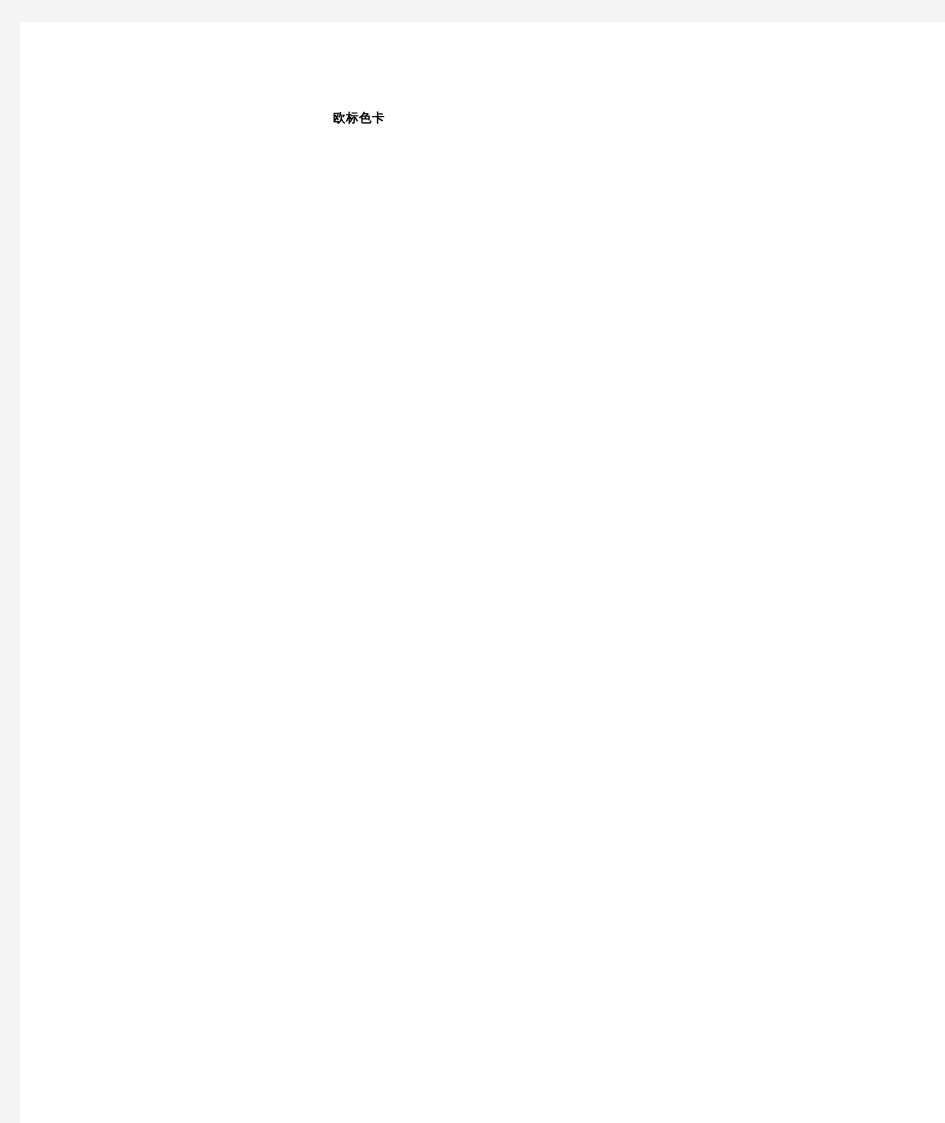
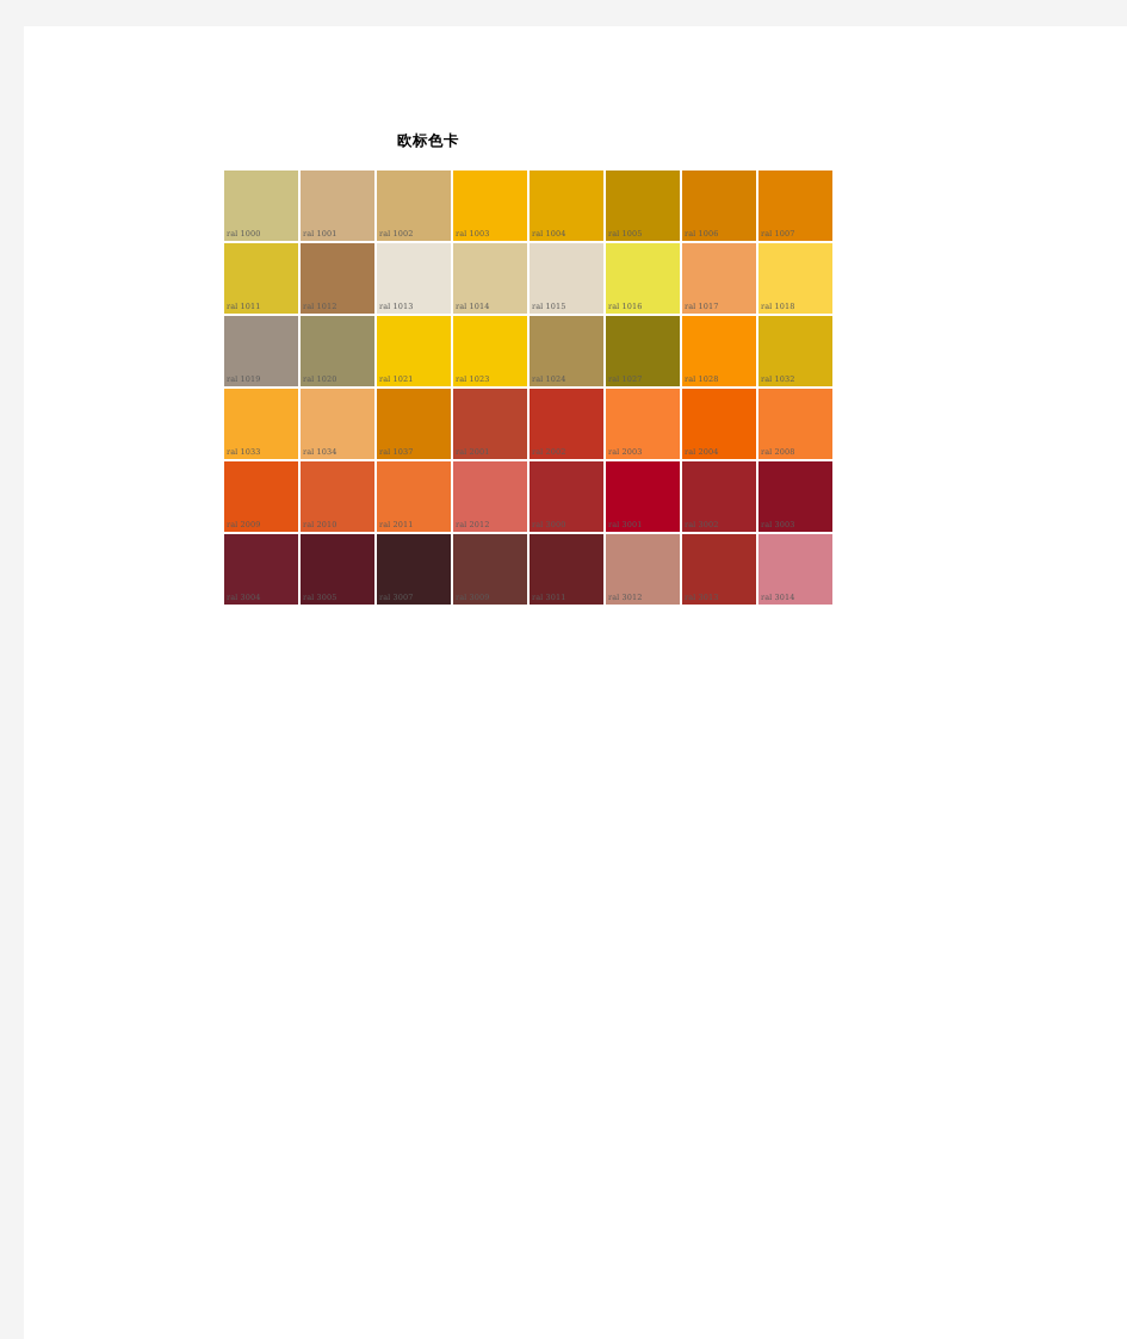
  欧标色卡
+ ral 1000
+ ral 1001
+ ral 1002
+ ral 1003
+ ral 1004
+ ral 1005
+ ral 1006
+ ral 1007
+ ral 1011
+ ral 1012
+ ral 1013
+ ral 1014
+ ral 1015
+ ral 1016
+ ral 1017
+ ral 1018
+ ral 1019
+ ral 1020
+ ral 1021
+ ral 1023
+ ral 1024
+ ral 1027
+ ral 1028
+ ral 1032
+ ral 1033
+ ral 1034
+ ral 1037
+ ral 2001
+ ral 2002
+ ral 2003
+ ral 2004
+ ral 2008
+ ral 2009
+ ral 2010
+ ral 2011
+ ral 2012
+ ral 3000
+ ral 3001
+ ral 3002
+ ral 3003
+ ral 3004
+ ral 3005
+ ral 3007
+ ral 3009
+ ral 3011
+ ral 3012
+ ral 3013
+ ral 3014
